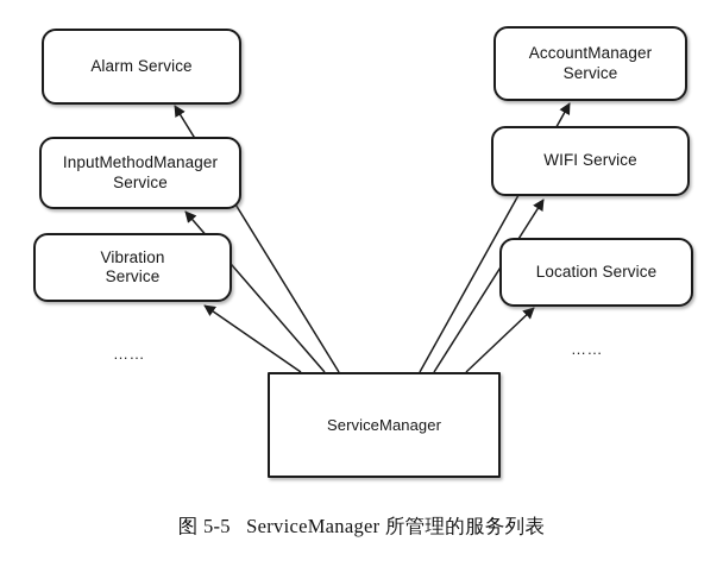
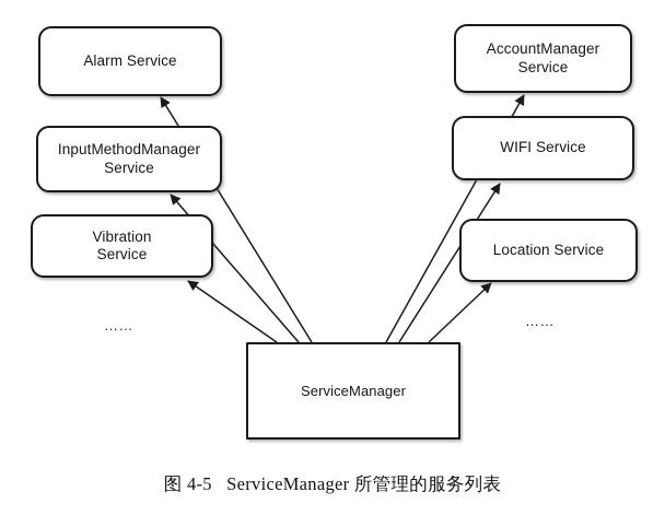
  Alarm Service
  InputMethodManager
  Service
  Vibration
  Service
  AccountManager
  Service
  WIFI Service
  Location Service
  ServiceManager
  ……
  ……
- 图 5-5 ServiceManager 所管理的服务列表
+ 图 4-5 ServiceManager 所管理的服务列表
